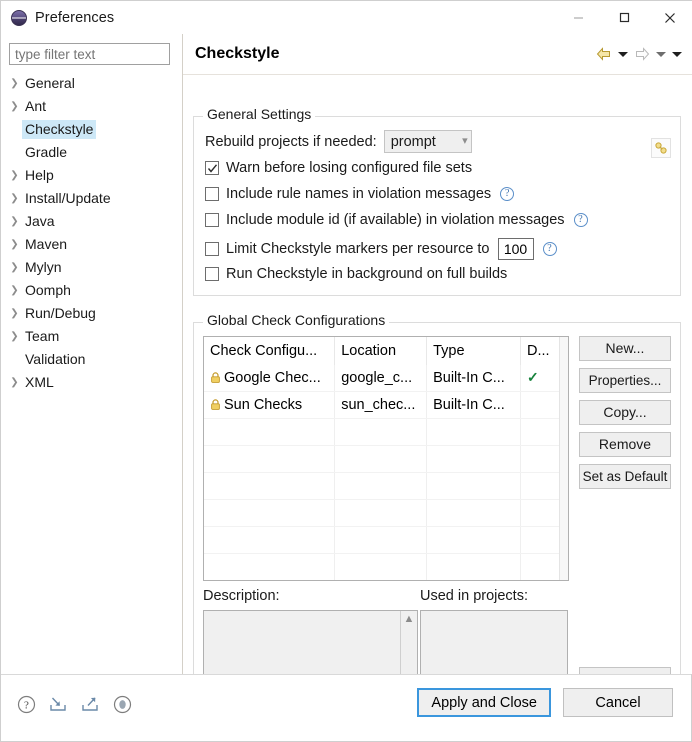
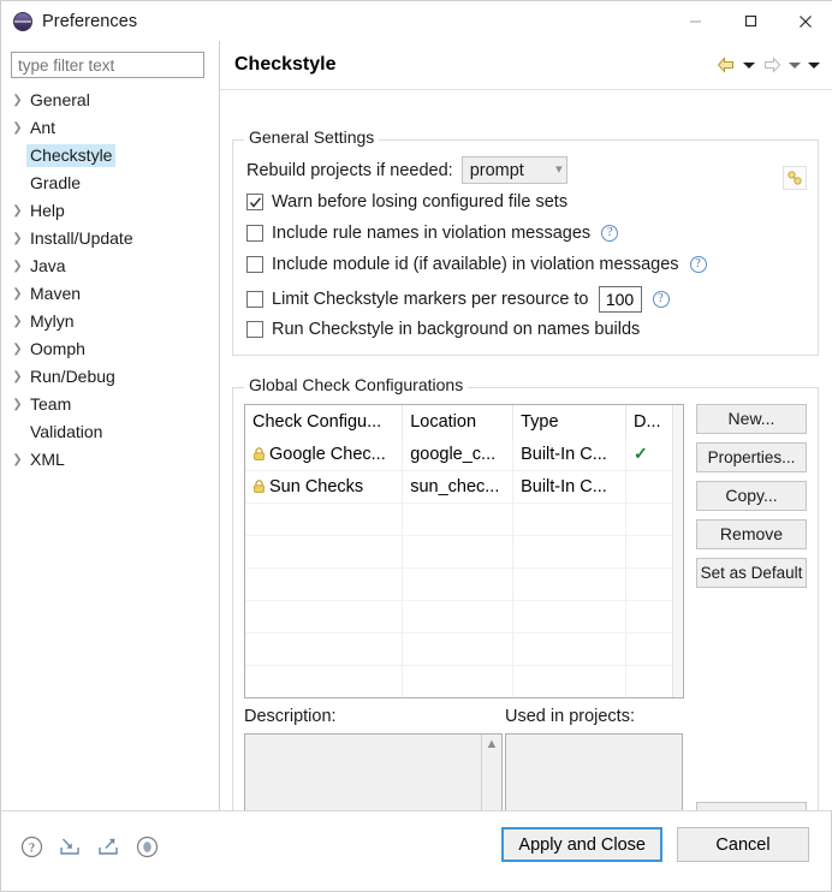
  Preferences
  type filter text
  ❯
  General
  ❯
  Ant
  Checkstyle
  Gradle
  ❯
  Help
  ❯
  Install/Update
  ❯
  Java
  ❯
  Maven
  ❯
  Mylyn
  ❯
  Oomph
  ❯
  Run/Debug
  ❯
  Team
  Validation
  ❯
  XML
  Checkstyle
  General Settings
  Rebuild projects if needed:
  prompt
  ▾
  Warn before losing configured file sets
  Include rule names in violation messages
  ?
  Include module id (if available) in violation messages
  ?
  Limit Checkstyle markers per resource to
  100
  ?
- Run Checkstyle in background on full builds
+ Run Checkstyle in background on names builds
  Global Check Configurations
  Check Configu...	Location	Type	D...
  Google Chec...	google_c...	Built-In C...	✓
  Sun Checks	sun_chec...	Built-In C...
  New...
  Properties...
  Copy...
  Remove
  Set as Default
  Description:
  Used in projects:
  ▲
  ?
  Apply and Close
  Cancel
